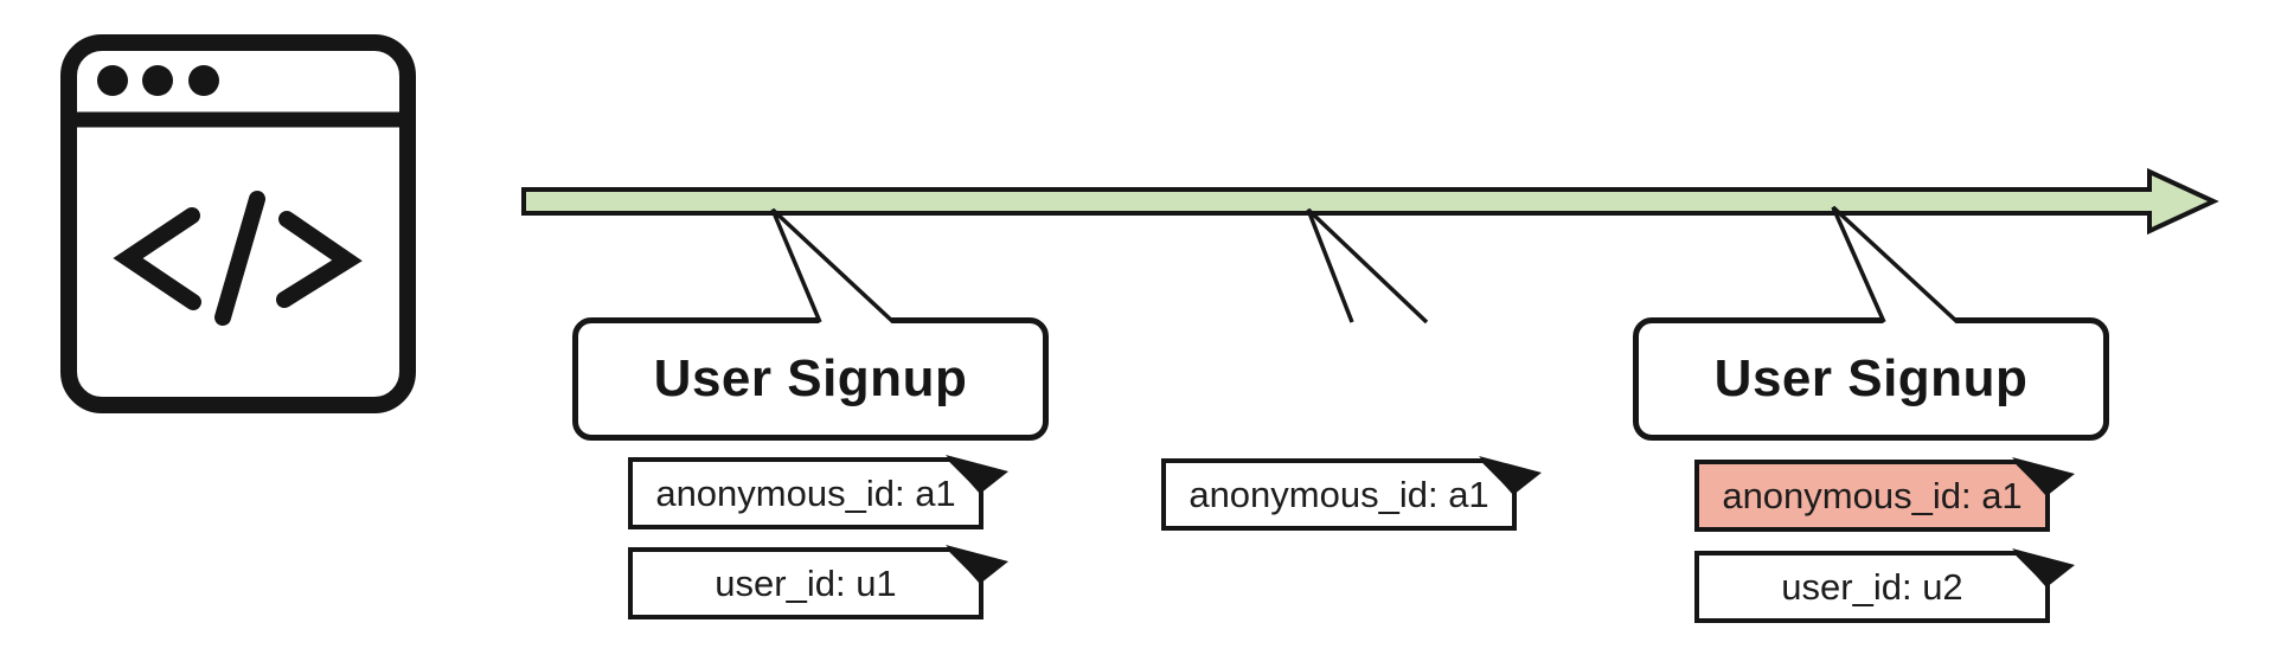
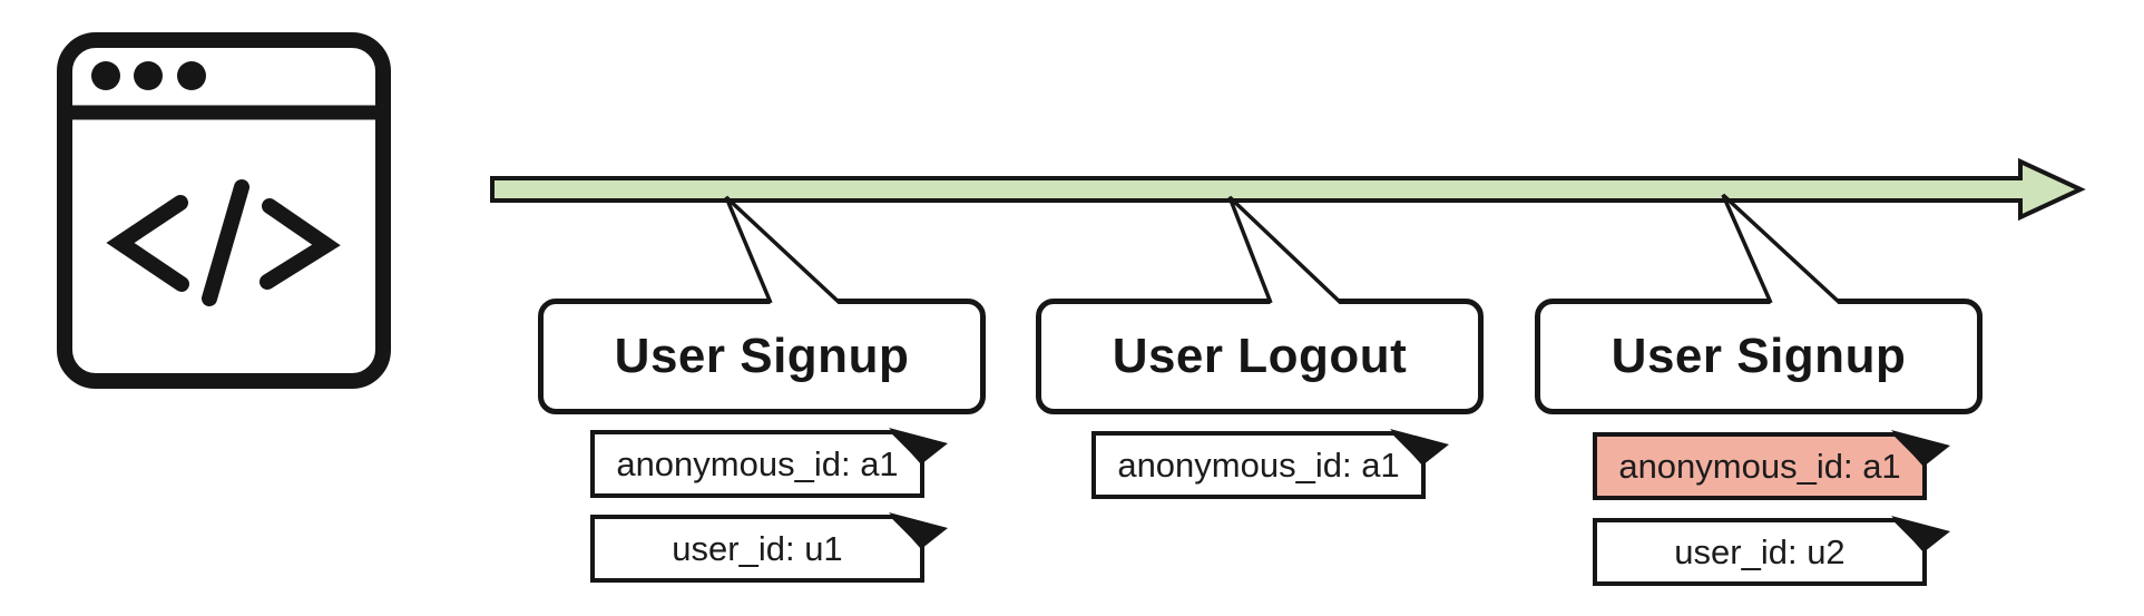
  User Signup
+ User Logout
  User Signup
  anonymous_id: a1
  user_id: u1
  anonymous_id: a1
  anonymous_id: a1
  user_id: u2
